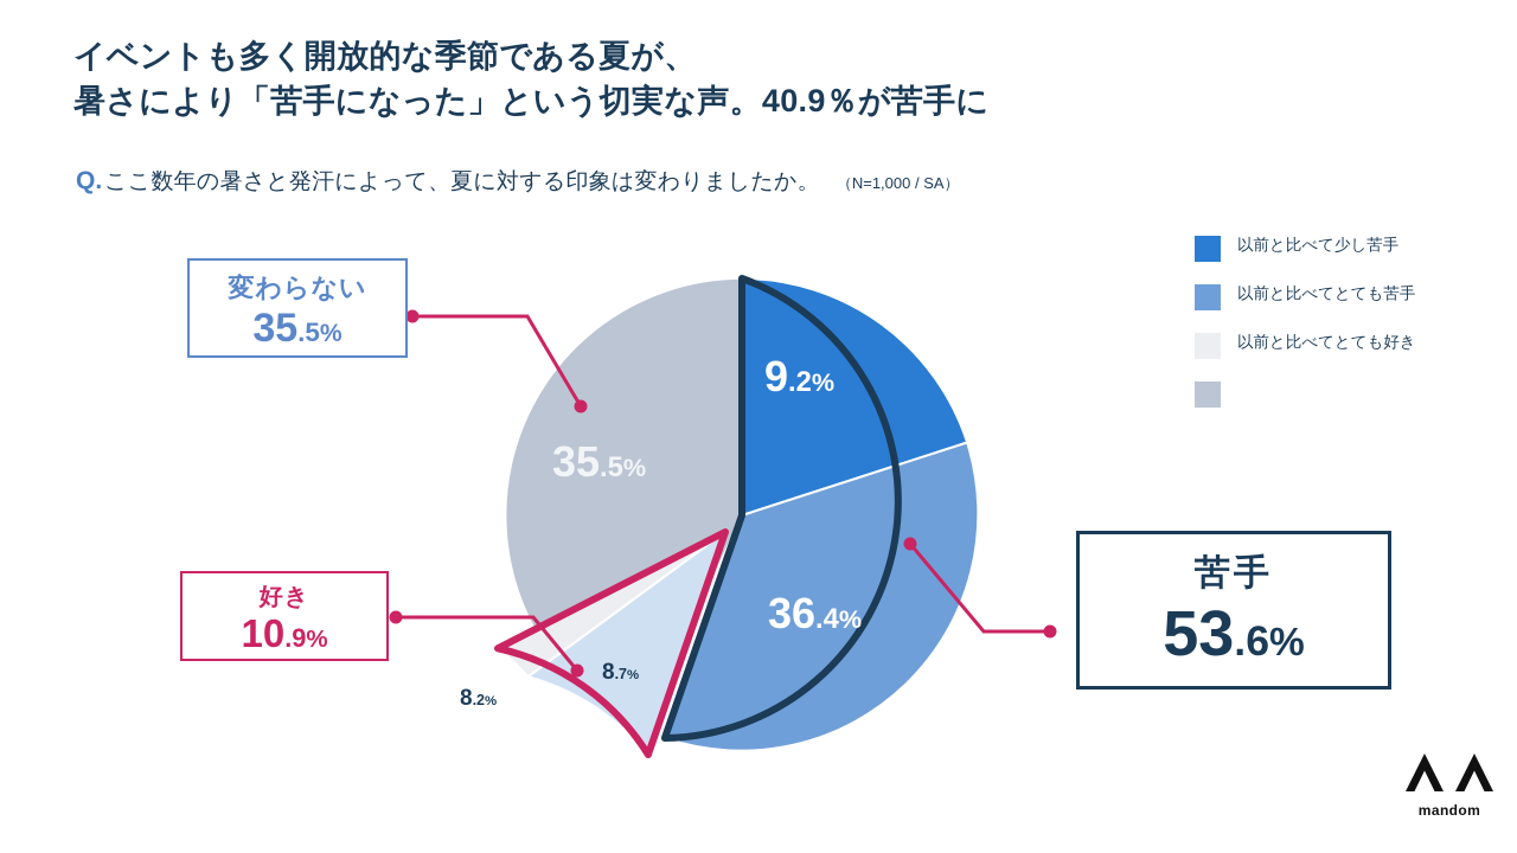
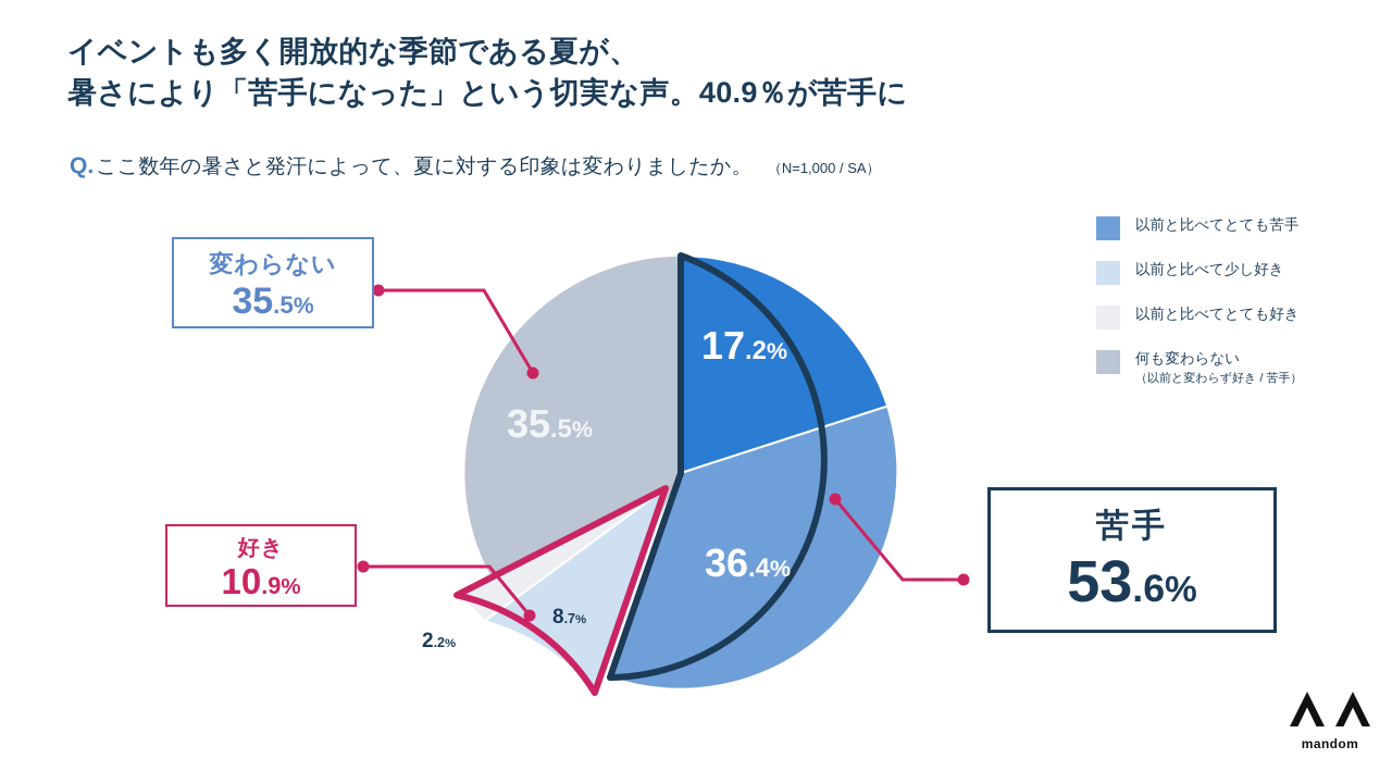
  イベントも多く開放的な季節である夏が、
  暑さにより「苦手になった」という切実な声。40.9％が苦手に
  Q.
  ここ数年の暑さと発汗によって、夏に対する印象は変わりましたか。
  （N=1,000 / SA）
- 9.2%
+ 17.2%
  36.4%
  35.5%
  8.7%
- 8.2%
+ 2.2%
  変わらない
  35.5%
  好き
  10.9%
  苦手
  53.6%
- 以前と比べて少し苦手
  以前と比べてとても苦手
+ 以前と比べて少し好き
  以前と比べてとても好き
+ 何も変わらない
+ （以前と変わらず好き / 苦手）
  mandom
